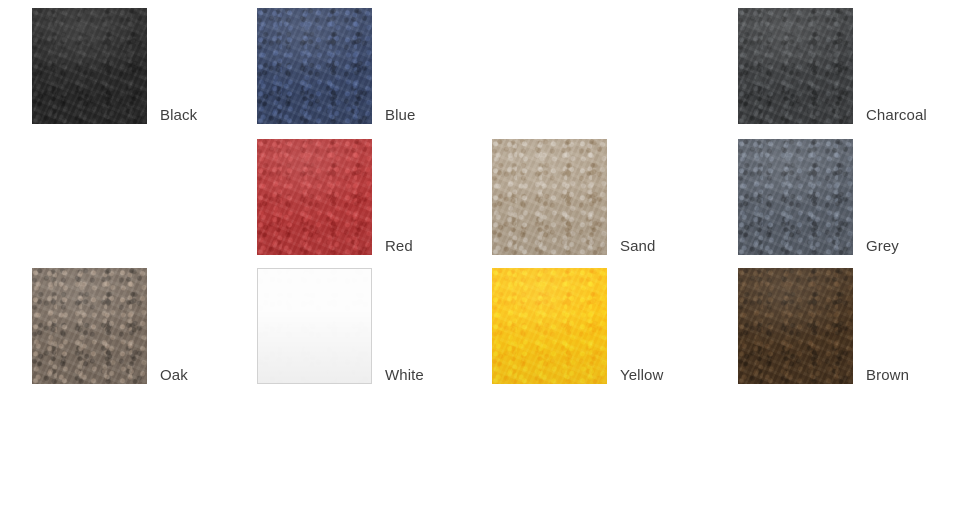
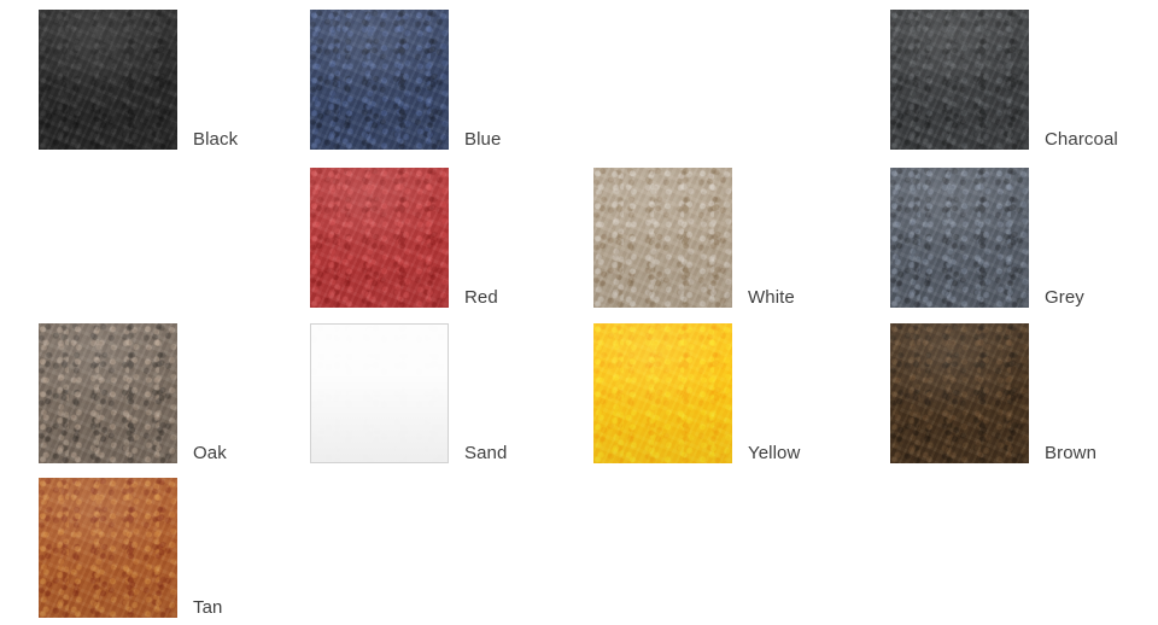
  Black
  Blue
  Charcoal
  Red
- Sand
+ White
  Grey
  Oak
- White
+ Sand
  Yellow
  Brown
+ Tan
